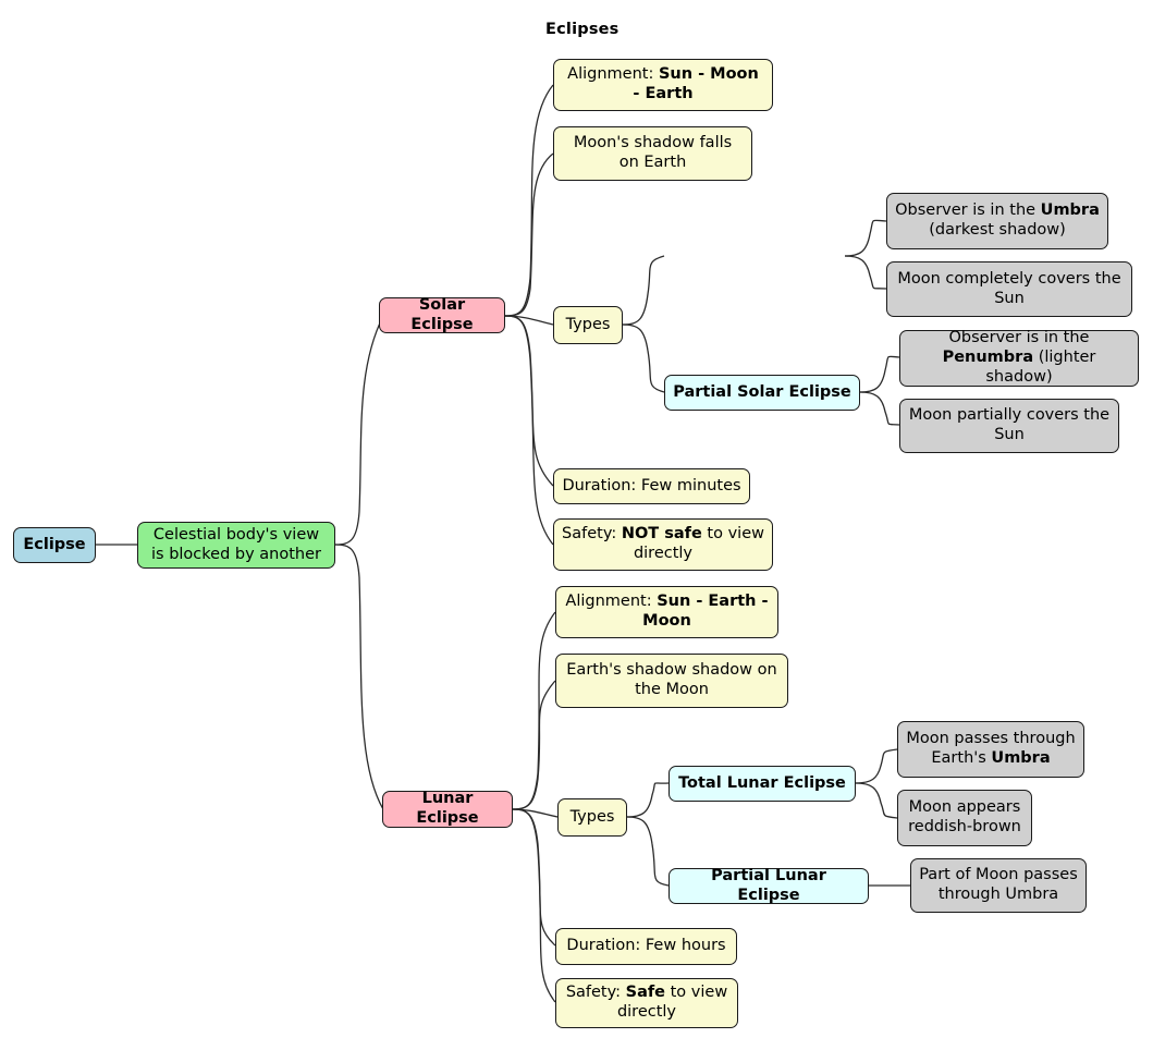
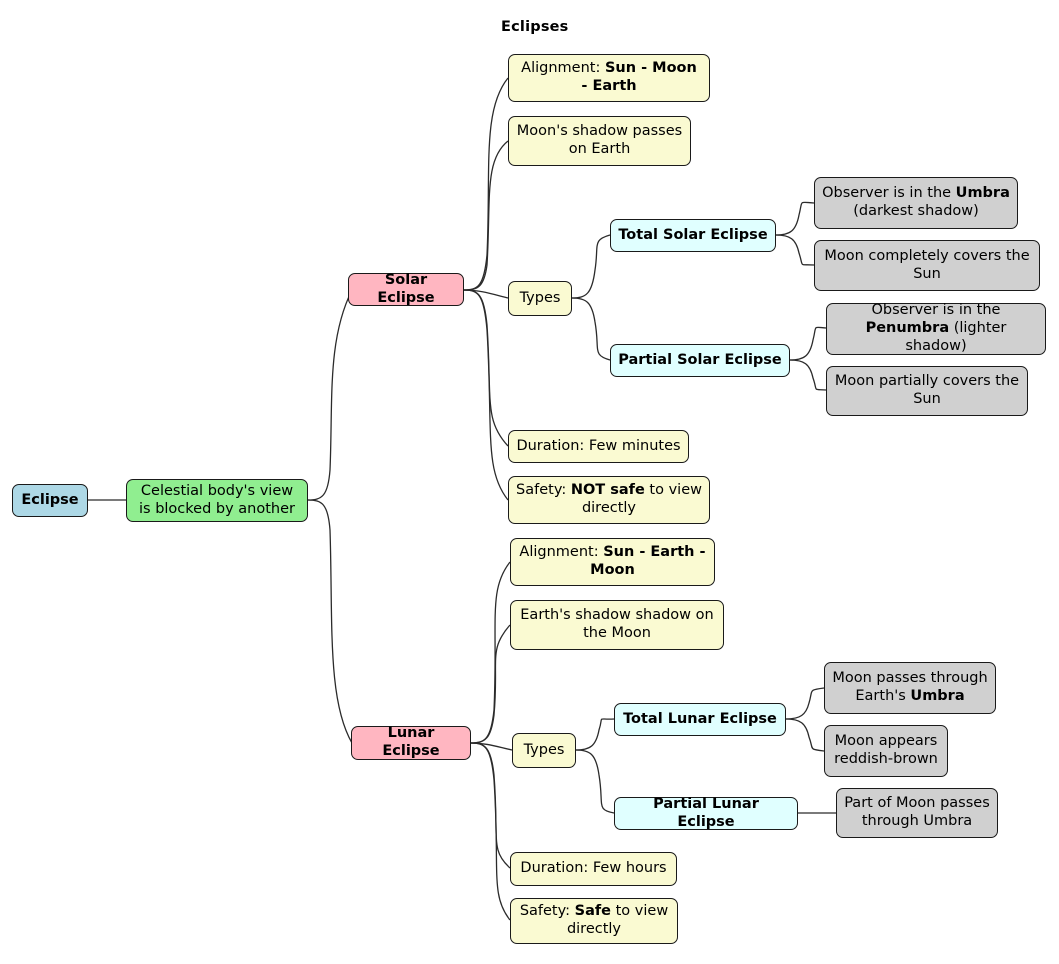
  Eclipses
  Eclipse
  Celestial body's view is blocked by another
  Solar Eclipse
  Alignment: Sun - Moon - Earth
- Moon's shadow falls on Earth
+ Moon's shadow passes on Earth
  Types
+ Total Solar Eclipse
  Observer is in the Umbra (darkest shadow)
  Moon completely covers the Sun
  Partial Solar Eclipse
  Observer is in the Penumbra (lighter shadow)
  Moon partially covers the Sun
  Duration: Few minutes
  Safety: NOT safe to view directly
  Lunar Eclipse
  Alignment: Sun - Earth - Moon
  Earth's shadow shadow on the Moon
  Types
  Total Lunar Eclipse
  Moon passes through Earth's Umbra
  Moon appears reddish-brown
  Partial Lunar Eclipse
  Part of Moon passes through Umbra
  Duration: Few hours
  Safety: Safe to view directly
